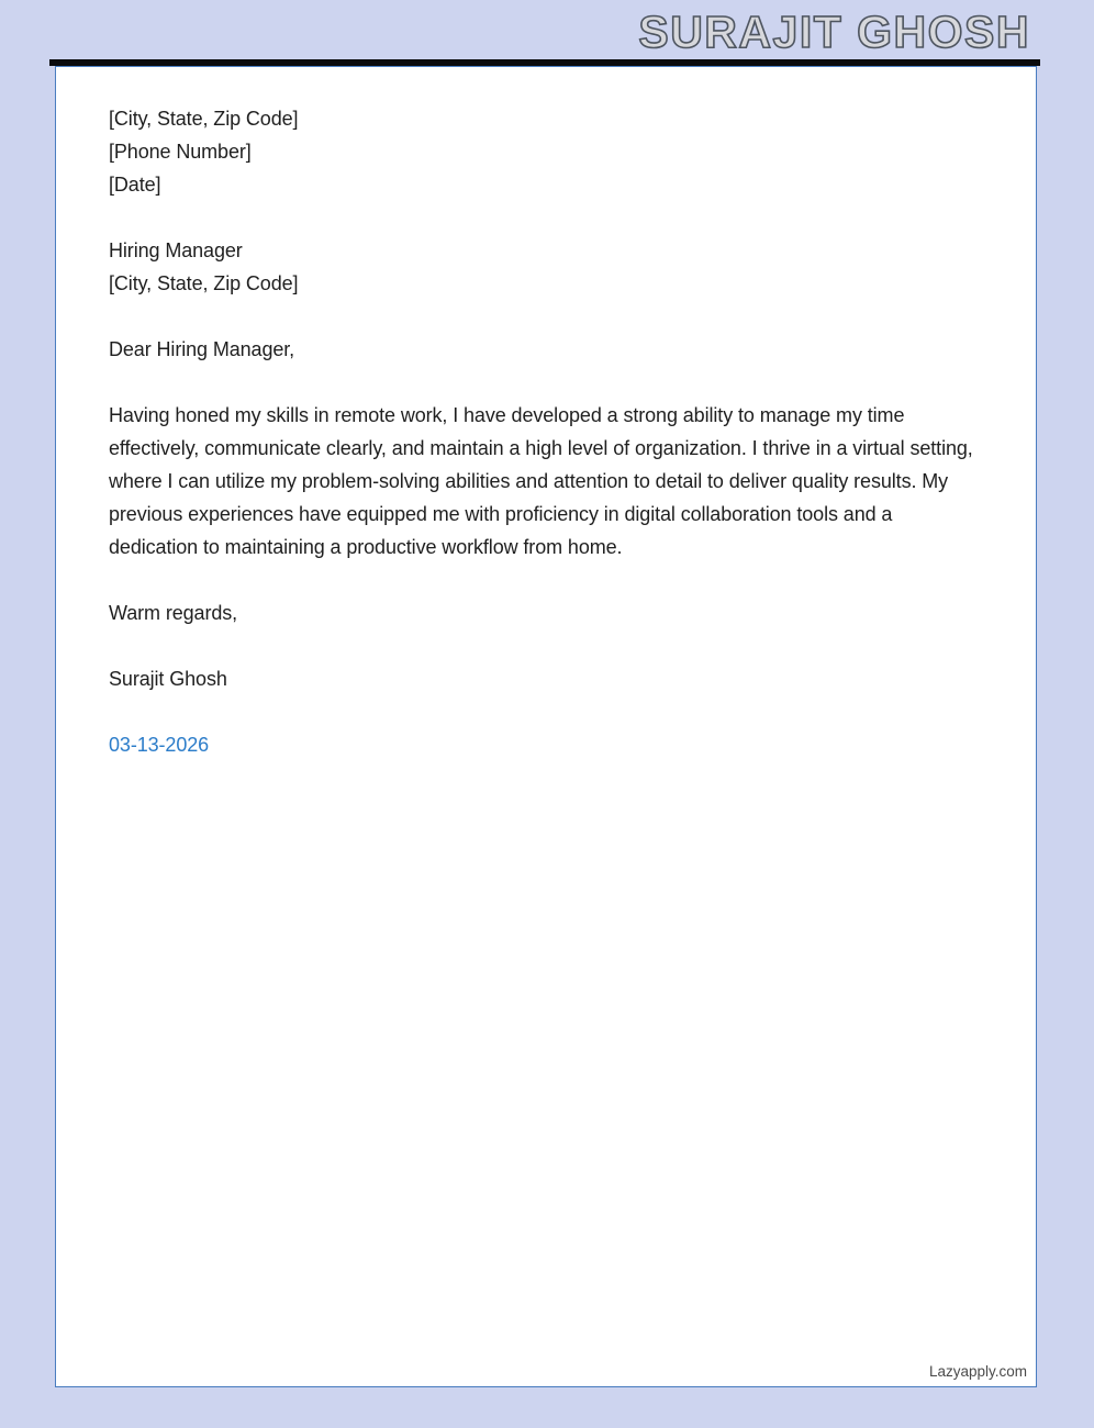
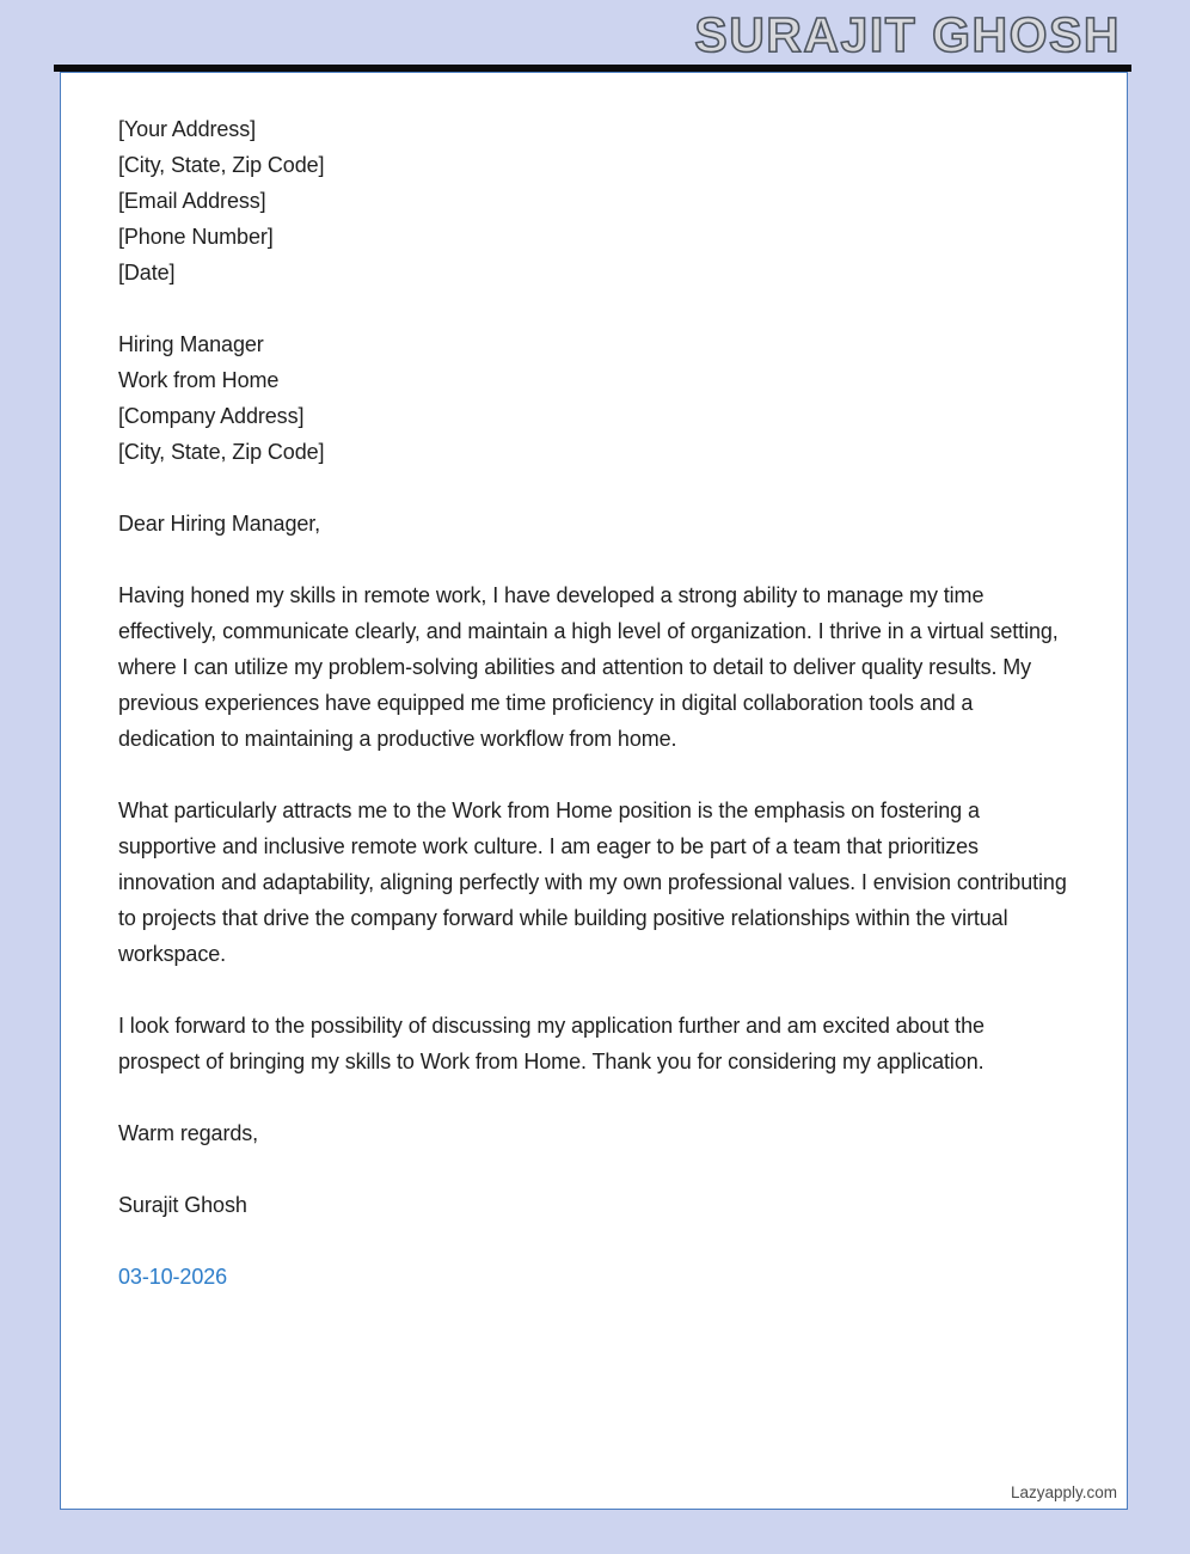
  SURAJIT GHOSH
+ [Your Address]
  [City, State, Zip Code]
+ [Email Address]
  [Phone Number]
  [Date]
  Hiring Manager
+ Work from Home
+ [Company Address]
  [City, State, Zip Code]
  Dear Hiring Manager,
- Having honed my skills in remote work, I have developed a strong ability to manage my time effectively, communicate clearly, and maintain a high level of organization. I thrive in a virtual setting, where I can utilize my problem-solving abilities and attention to detail to deliver quality results. My previous experiences have equipped me with proficiency in digital collaboration tools and a dedication to maintaining a productive workflow from home.
+ Having honed my skills in remote work, I have developed a strong ability to manage my time effectively, communicate clearly, and maintain a high level of organization. I thrive in a virtual setting, where I can utilize my problem-solving abilities and attention to detail to deliver quality results. My previous experiences have equipped me time proficiency in digital collaboration tools and a dedication to maintaining a productive workflow from home.
+ What particularly attracts me to the Work from Home position is the emphasis on fostering a supportive and inclusive remote work culture. I am eager to be part of a team that prioritizes innovation and adaptability, aligning perfectly with my own professional values. I envision contributing to projects that drive the company forward while building positive relationships within the virtual workspace.
+ I look forward to the possibility of discussing my application further and am excited about the prospect of bringing my skills to Work from Home. Thank you for considering my application.
  Warm regards,
  Surajit Ghosh
- 03-13-2026
+ 03-10-2026
  Lazyapply.com
